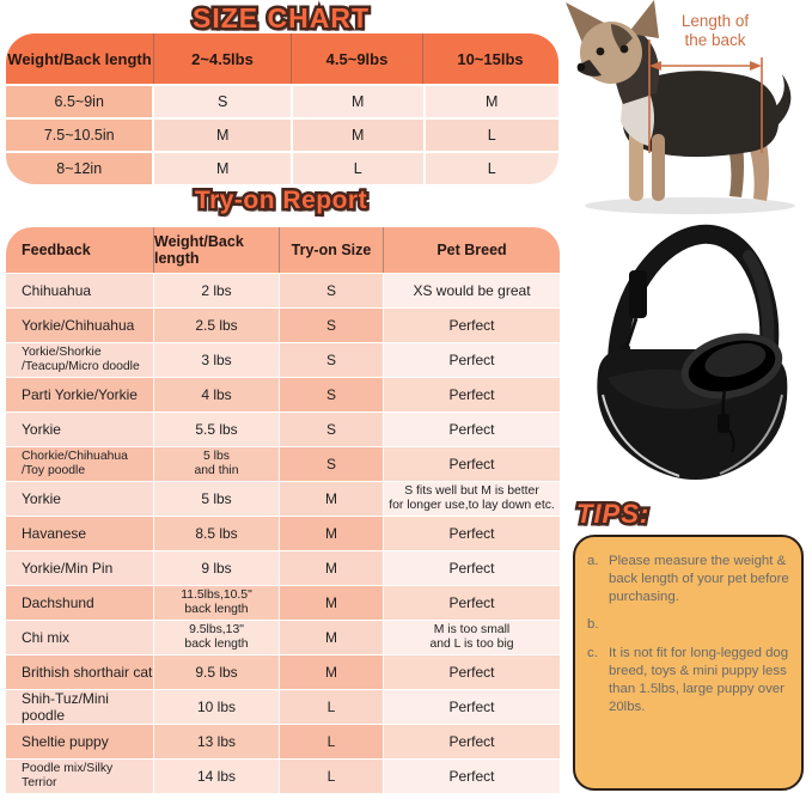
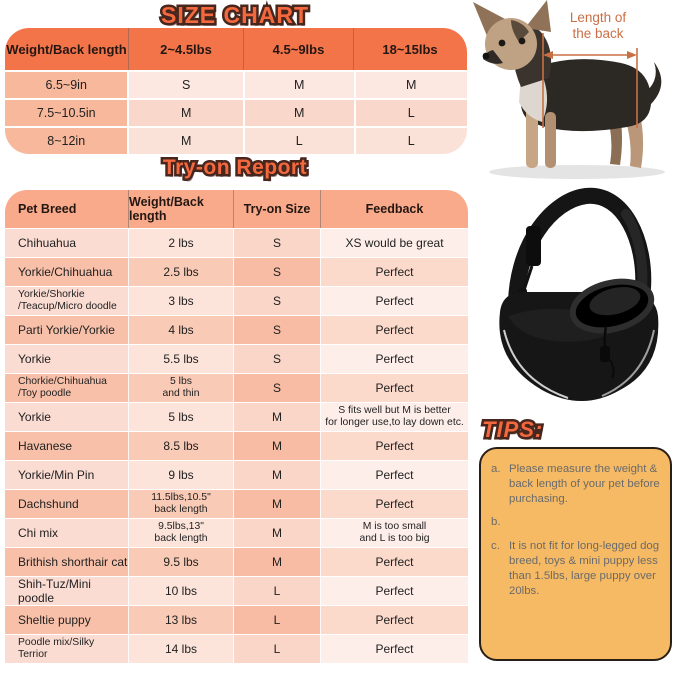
  SIZE CHART
  Weight/Back length
  2~4.5lbs
  4.5~9lbs
- 10~15lbs
+ 18~15lbs
  6.5~9in
  S
  M
  M
  7.5~10.5in
  M
  M
  L
  8~12in
  M
  L
  L
  Try-on Report
- Feedback
+ Pet Breed
  Weight/Back length
  Try-on Size
- Pet Breed
+ Feedback
  Chihuahua
  2 lbs
  S
  XS would be great
  Yorkie/Chihuahua
  2.5 lbs
  S
  Perfect
  Yorkie/Shorkie
  /Teacup/Micro doodle
  3 lbs
  S
  Perfect
  Parti Yorkie/Yorkie
  4 lbs
  S
  Perfect
  Yorkie
  5.5 lbs
  S
  Perfect
  Chorkie/Chihuahua
  /Toy poodle
  5 lbs
  and thin
  S
  Perfect
  Yorkie
  5 lbs
  M
  S fits well but M is better
  for longer use,to lay down etc.
  Havanese
  8.5 lbs
  M
  Perfect
  Yorkie/Min Pin
  9 lbs
  M
  Perfect
  Dachshund
  11.5lbs,10.5"
  back length
  M
  Perfect
  Chi mix
  9.5lbs,13"
  back length
  M
  M is too small
  and L is too big
  Brithish shorthair cat
  9.5 lbs
  M
  Perfect
  Shih-Tuz/Mini poodle
  10 lbs
  L
  Perfect
  Sheltie puppy
  13 lbs
  L
  Perfect
  Poodle mix/Silky
  Terrior
  14 lbs
  L
  Perfect
  Length of
  the back
  TIPS:
  a.
  Please measure the weight & back length of your pet before purchasing.
  b.
  c.
  It is not fit for long-legged dog breed, toys & mini puppy less than 1.5lbs, large puppy over 20lbs.
